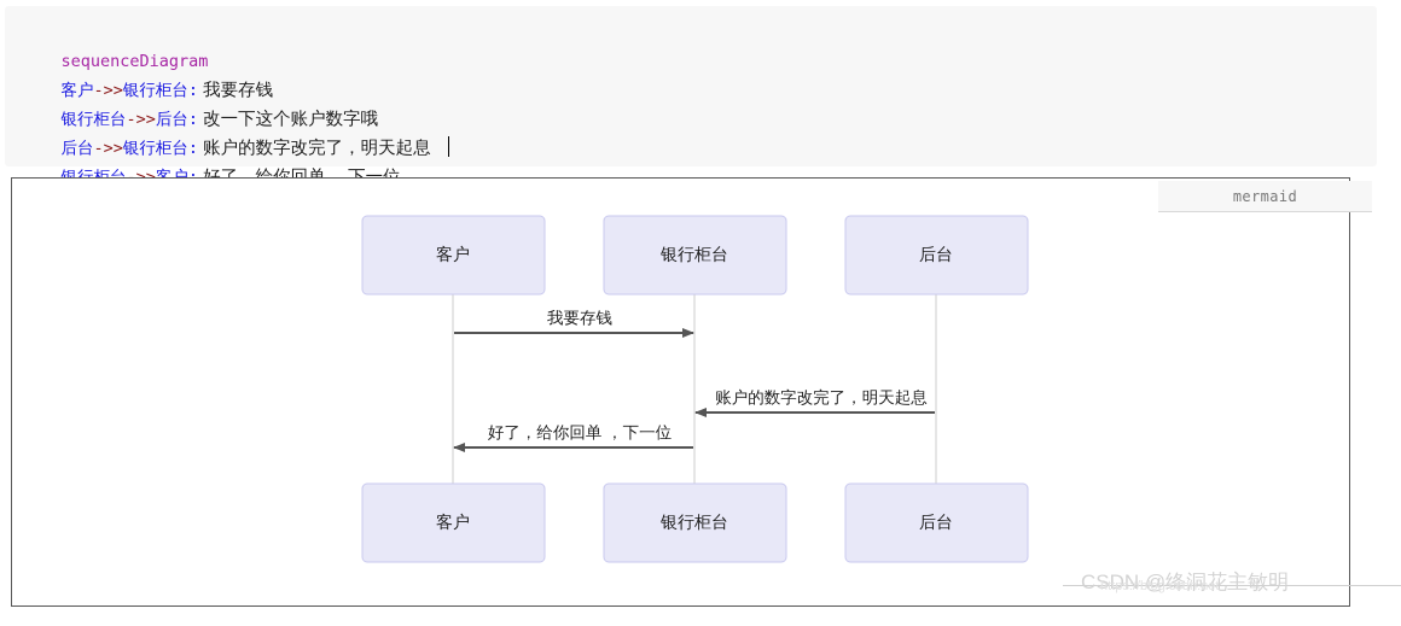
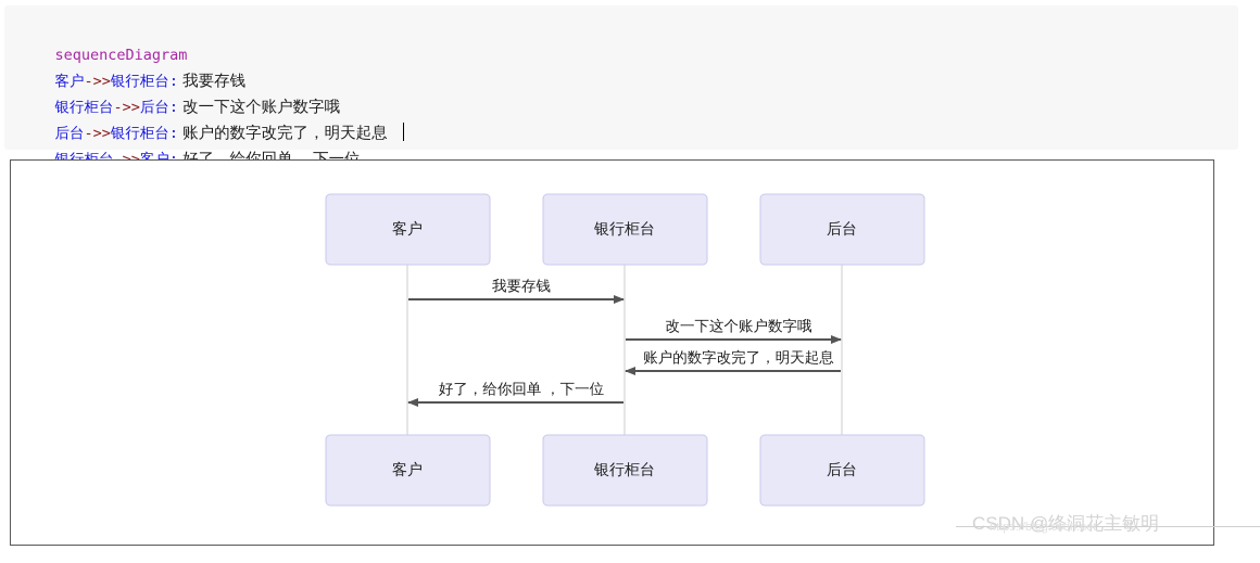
  sequenceDiagram
  客户->>银行柜台: 我要存钱
  银行柜台->>后台: 改一下这个账户数字哦
  后台->>银行柜台: 账户的数字改完了，明天起息
- mermaid
  客户
  银行柜台
  后台
  我要存钱
+ 改一下这个账户数字哦
  账户的数字改完了，明天起息
  好了，给你回单 ，下一位
  客户
  银行柜台
  后台
  https://blog.csdn.net
  CSDN @绛洞花主敏明
